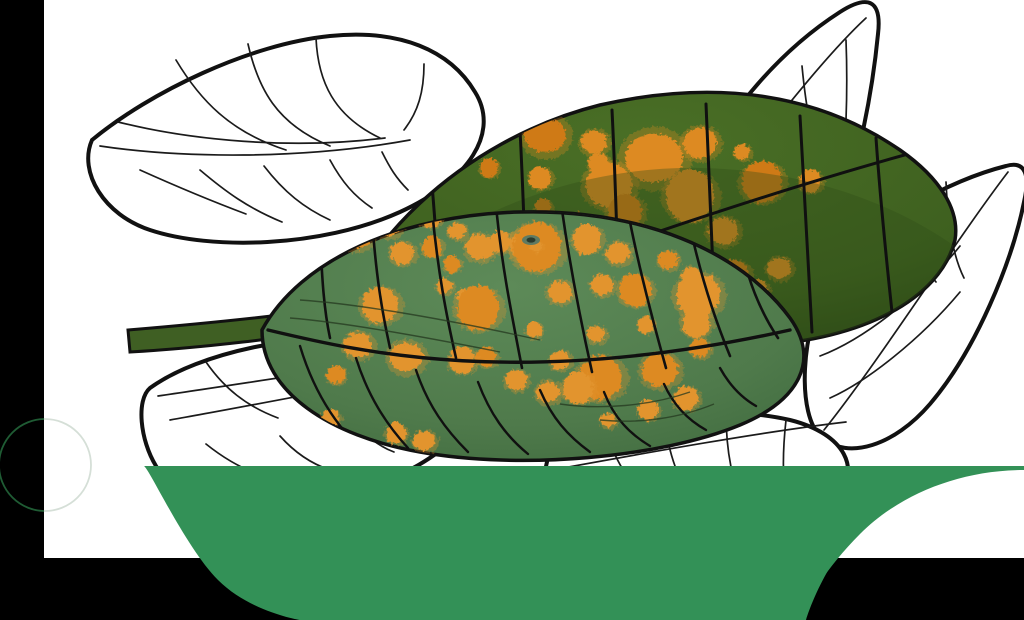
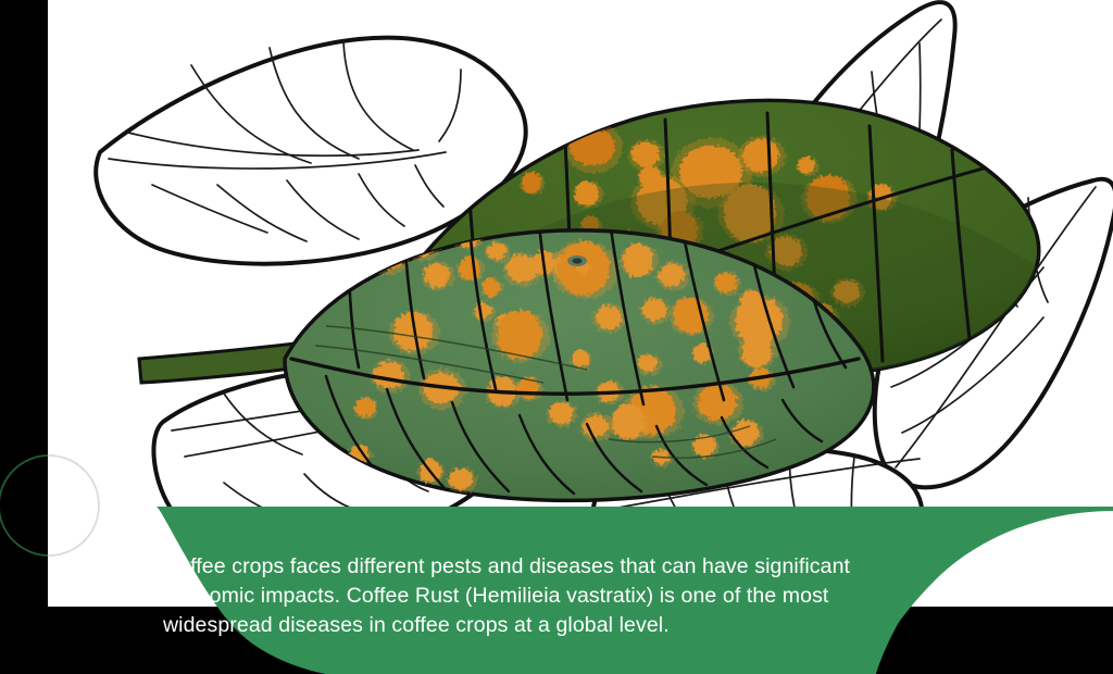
+ Coffee crops faces different pests and diseases that can have significant
+ economic impacts. Coffee Rust (Hemilieia vastratix) is one of the most
+ widespread diseases in coffee crops at a global level.
